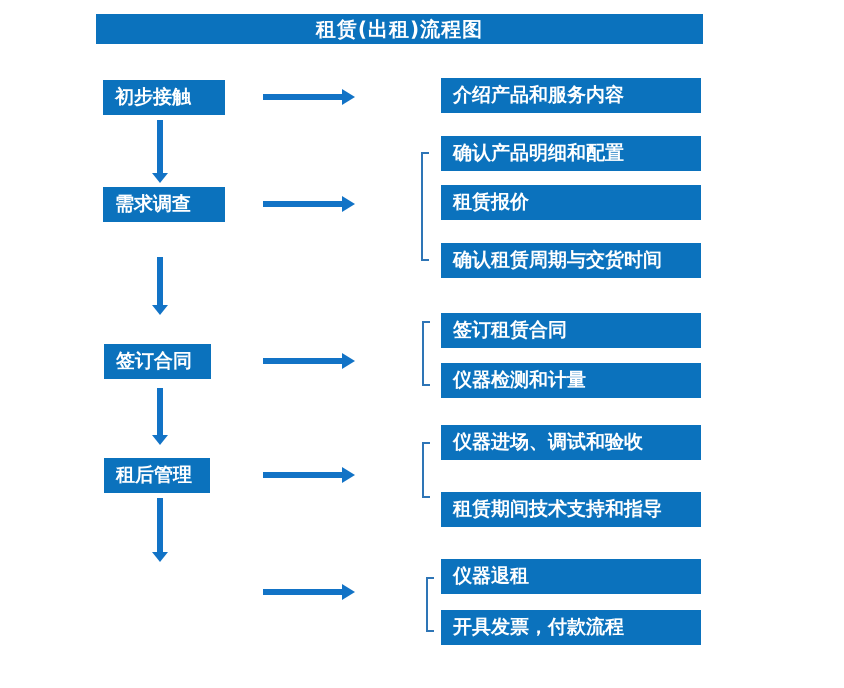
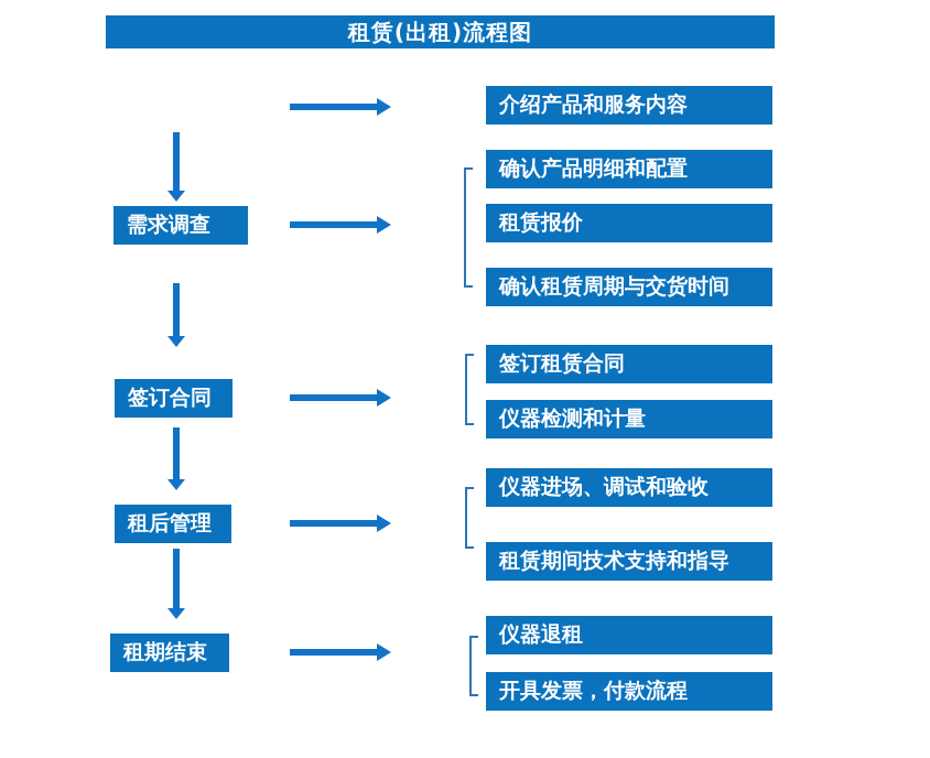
  租赁(出租)流程图
- 初步接触
  需求调查
  签订合同
  租后管理
+ 租期结束
  介绍产品和服务内容
  确认产品明细和配置
  租赁报价
  确认租赁周期与交货时间
  签订租赁合同
  仪器检测和计量
  仪器进场、调试和验收
  租赁期间技术支持和指导
  仪器退租
  开具发票，付款流程
